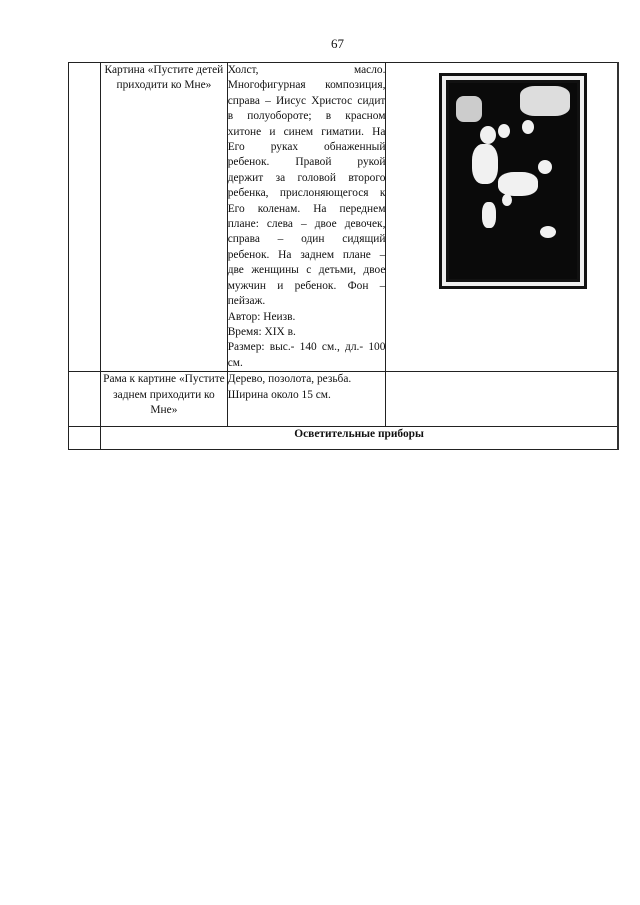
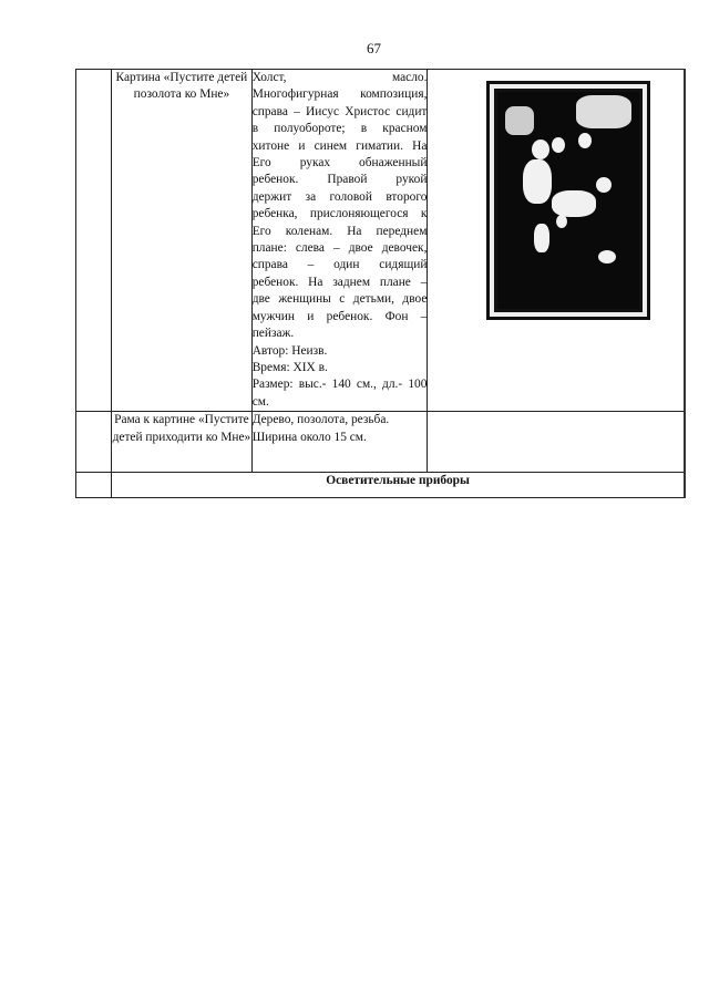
  67
- 	Картина «Пустите детей приходити ко Мне»	Холст, масло. Многофигурная композиция, справа – Иисус Христос сидит в полуобороте; в красном хитоне и синем гиматии. На Его руках обнаженный ребенок. Правой рукой держит за головой второго ребенка, прислоняющегося к Его коленам. На переднем плане: слева – двое девочек, справа – один сидящий ребенок. На заднем плане – две женщины с детьми, двое мужчин и ребенок. Фон – пейзаж. Автор: Неизв. Время: XIX в. Размер: выс.- 140 см., дл.- 100 см.
+ 	Картина «Пустите детей позолота ко Мне»	Холст, масло. Многофигурная композиция, справа – Иисус Христос сидит в полуобороте; в красном хитоне и синем гиматии. На Его руках обнаженный ребенок. Правой рукой держит за головой второго ребенка, прислоняющегося к Его коленам. На переднем плане: слева – двое девочек, справа – один сидящий ребенок. На заднем плане – две женщины с детьми, двое мужчин и ребенок. Фон – пейзаж. Автор: Неизв. Время: XIX в. Размер: выс.- 140 см., дл.- 100 см.
- 	Рама к картине «Пустите заднем приходити ко Мне»	Дерево, позолота, резьба. Ширина около 15 см.
+ 	Рама к картине «Пустите детей приходити ко Мне»	Дерево, позолота, резьба. Ширина около 15 см.
  	Осветительные приборы
